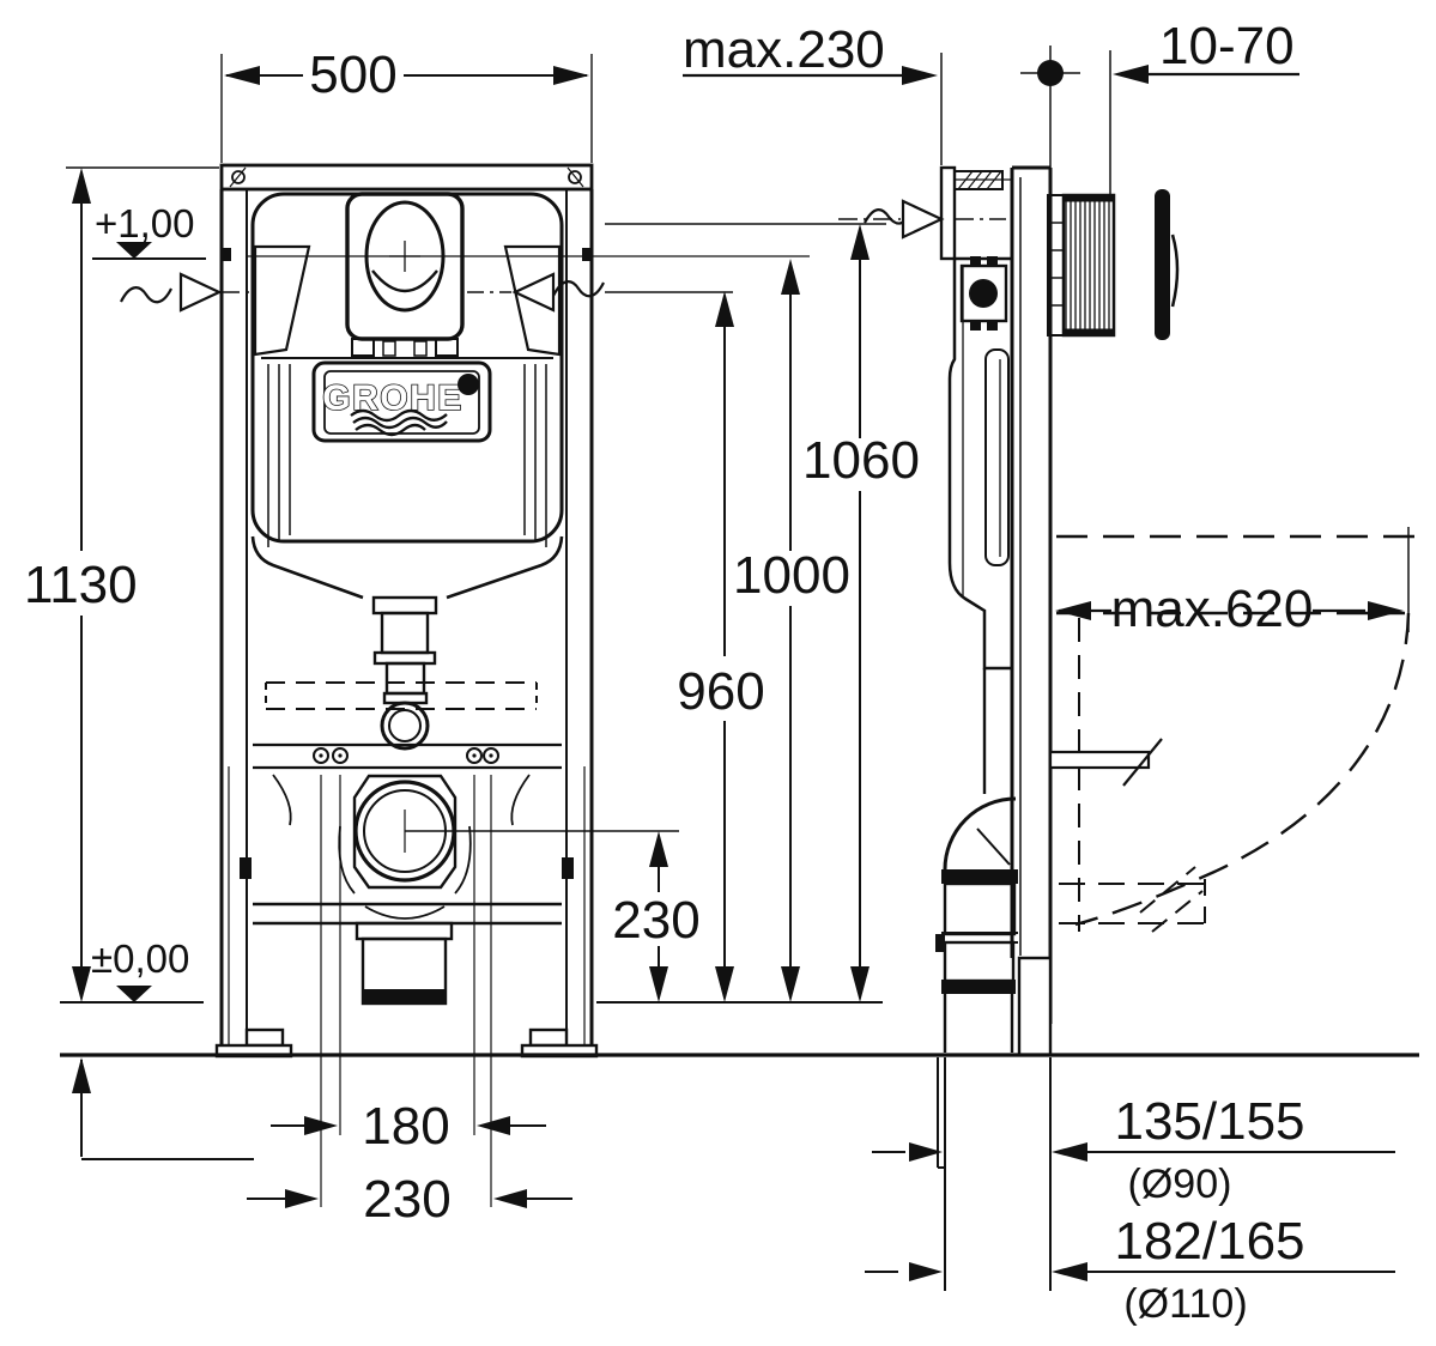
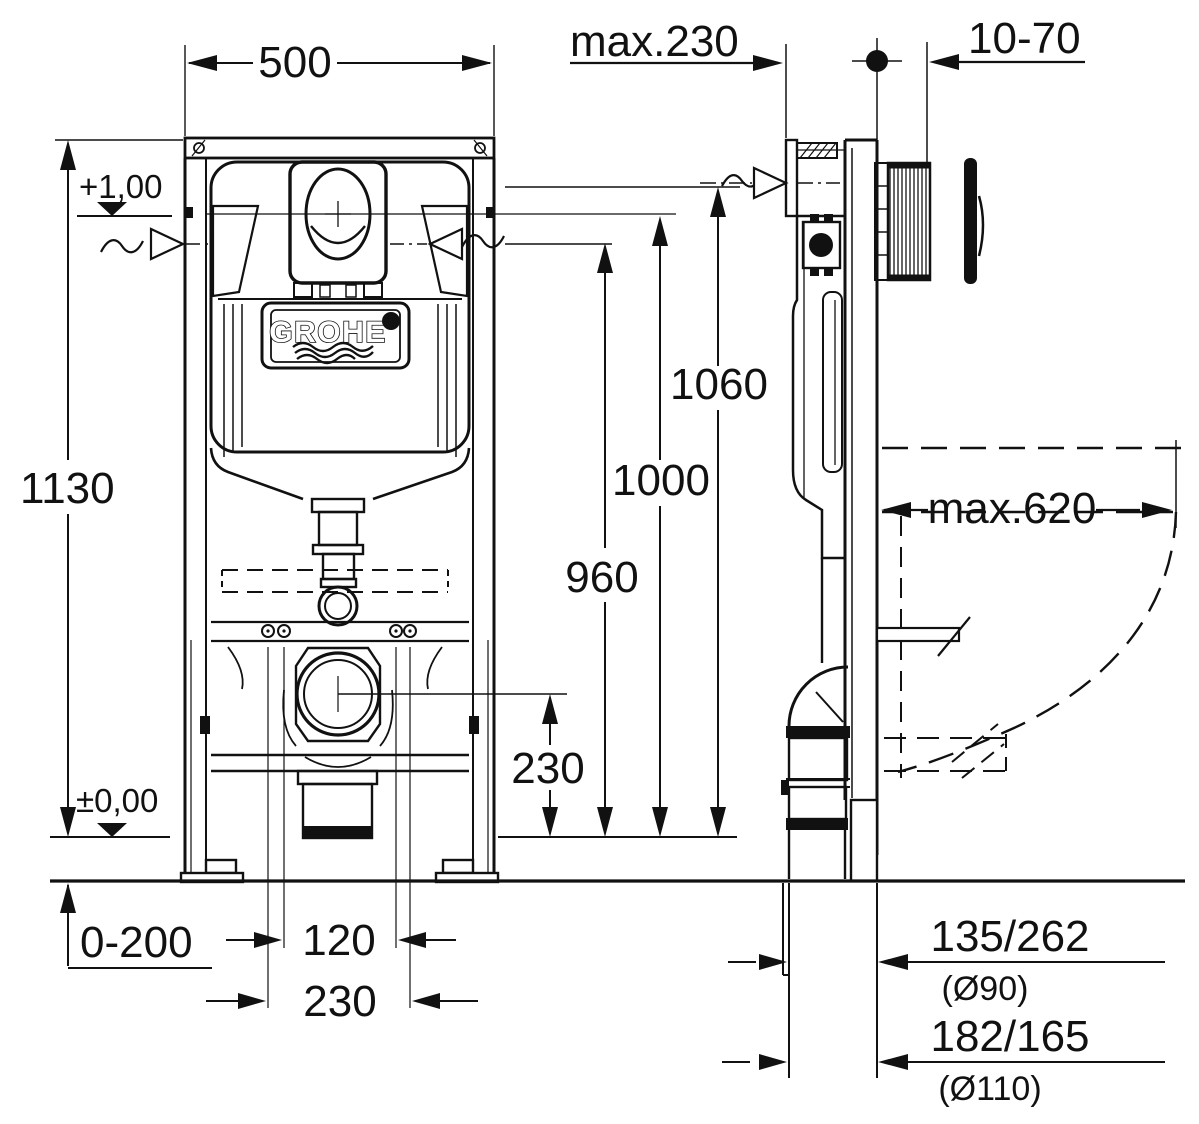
  GROHE
  500
  1130
  +1,00
  ±0,00
+ 0-200
- 180
+ 120
  230
  230
  960
  1000
  1060
  max.230
  10-70
  max.620
- 135/155
+ 135/262
  (Ø90)
  182/165
  (Ø110)
